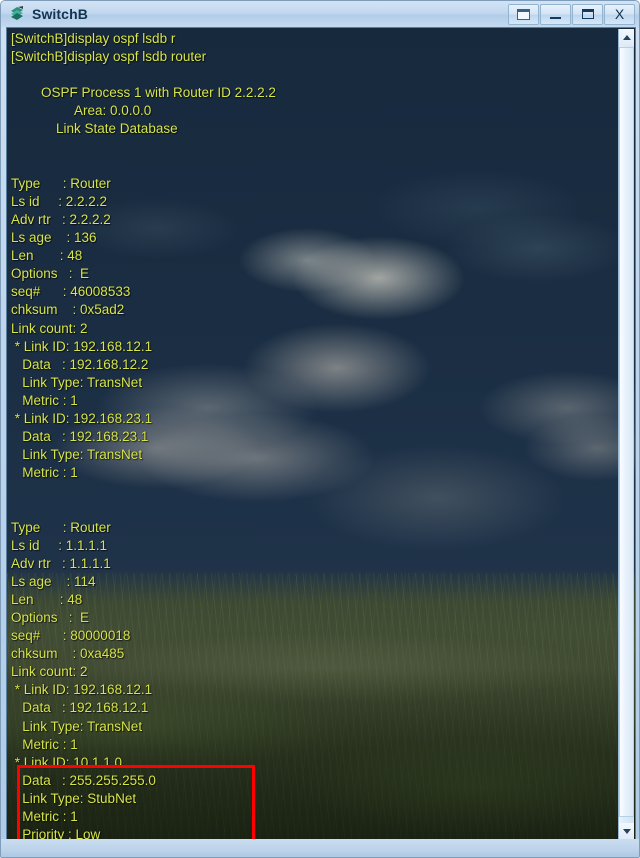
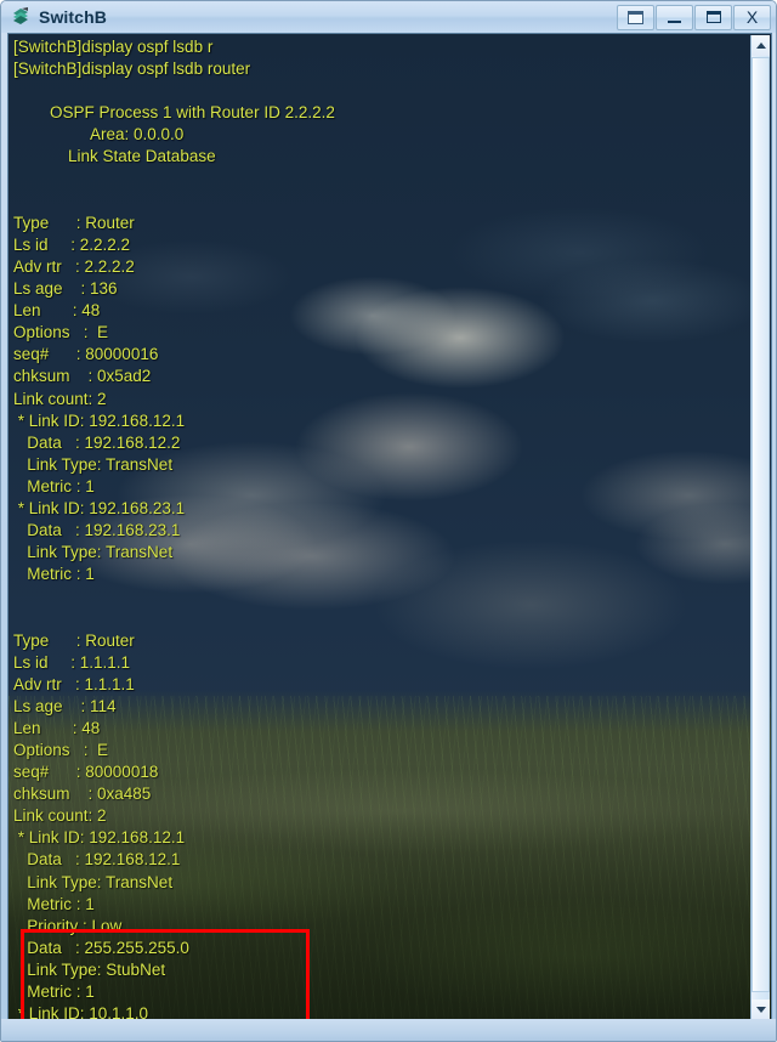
  SwitchB
  X
  [SwitchB]display ospf lsdb r
  [SwitchB]display ospf lsdb router
  OSPF Process 1 with Router ID 2.2.2.2
  Area: 0.0.0.0
  Link State Database
  Type : Router
  Ls id : 2.2.2.2
  Adv rtr : 2.2.2.2
  Ls age : 136
  Len : 48
  Options : E
- seq# : 46008533
+ seq# : 80000016
  chksum : 0x5ad2
  Link count: 2
  * Link ID: 192.168.12.1
  Data : 192.168.12.2
  Link Type: TransNet
  Metric : 1
  * Link ID: 192.168.23.1
  Data : 192.168.23.1
  Link Type: TransNet
  Metric : 1
  Type : Router
  Ls id : 1.1.1.1
  Adv rtr : 1.1.1.1
  Ls age : 114
  Len : 48
  Options : E
  seq# : 80000018
  chksum : 0xa485
  Link count: 2
  * Link ID: 192.168.12.1
  Data : 192.168.12.1
  Link Type: TransNet
  Metric : 1
- * Link ID: 10.1.1.0
+ Priority : Low
  Data : 255.255.255.0
  Link Type: StubNet
  Metric : 1
- Priority : Low
+ * Link ID: 10.1.1.0
